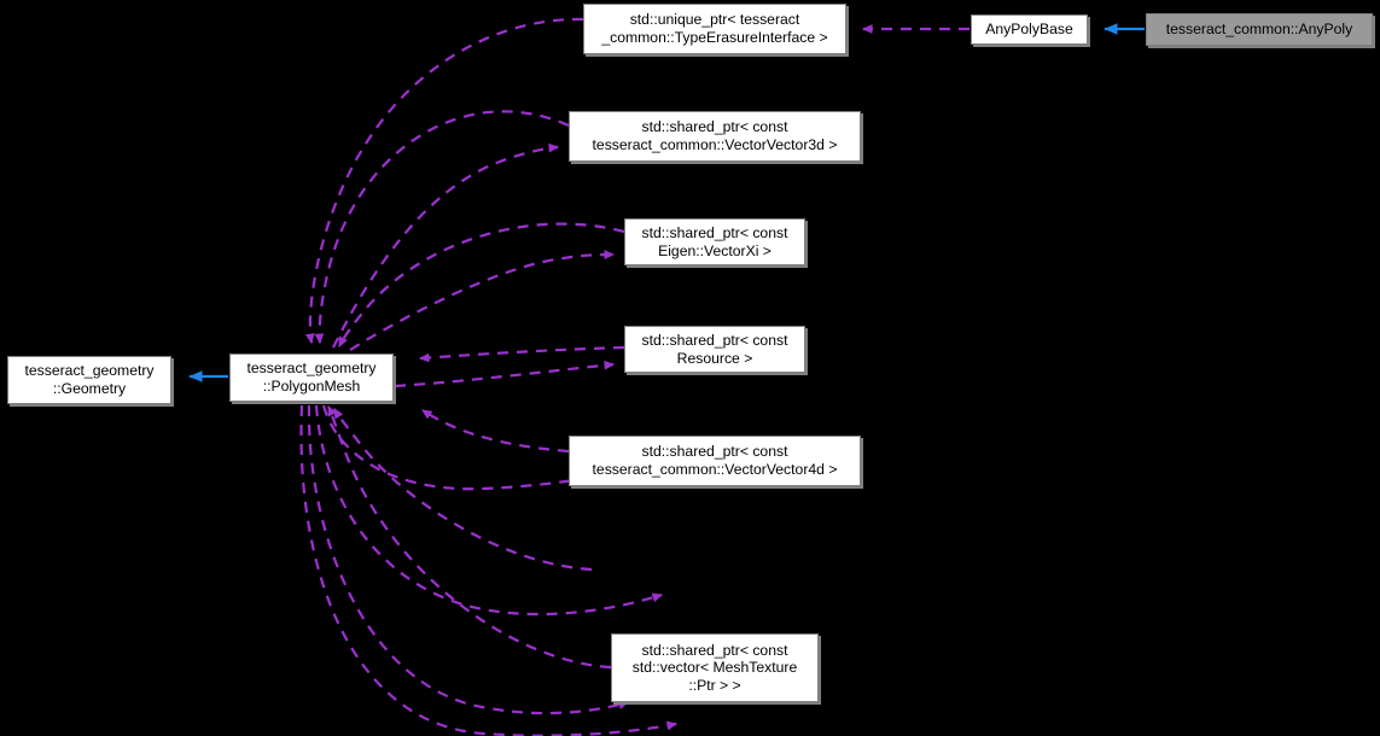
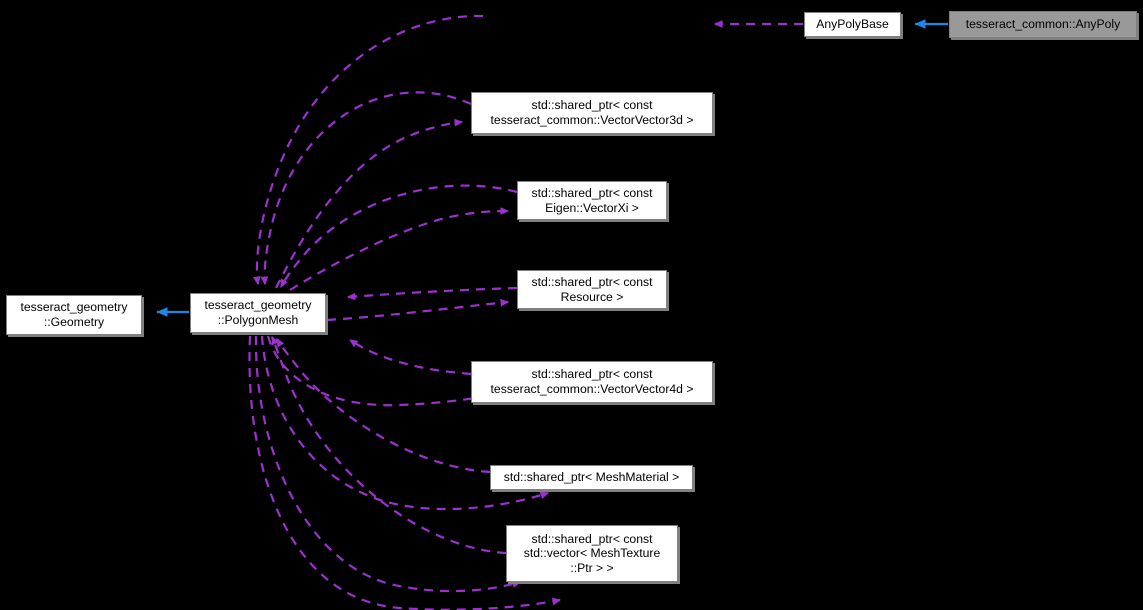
- std::unique_ptr< tesseract
- _common::TypeErasureInterface >
  AnyPolyBase
  tesseract_common::AnyPoly
  std::shared_ptr< const
  tesseract_common::VectorVector3d >
  std::shared_ptr< const
  Eigen::VectorXi >
  std::shared_ptr< const
  Resource >
  tesseract_geometry
  ::Geometry
  tesseract_geometry
  ::PolygonMesh
  std::shared_ptr< const
  tesseract_common::VectorVector4d >
+ std::shared_ptr< MeshMaterial >
  std::shared_ptr< const
  std::vector< MeshTexture
  ::Ptr > >
